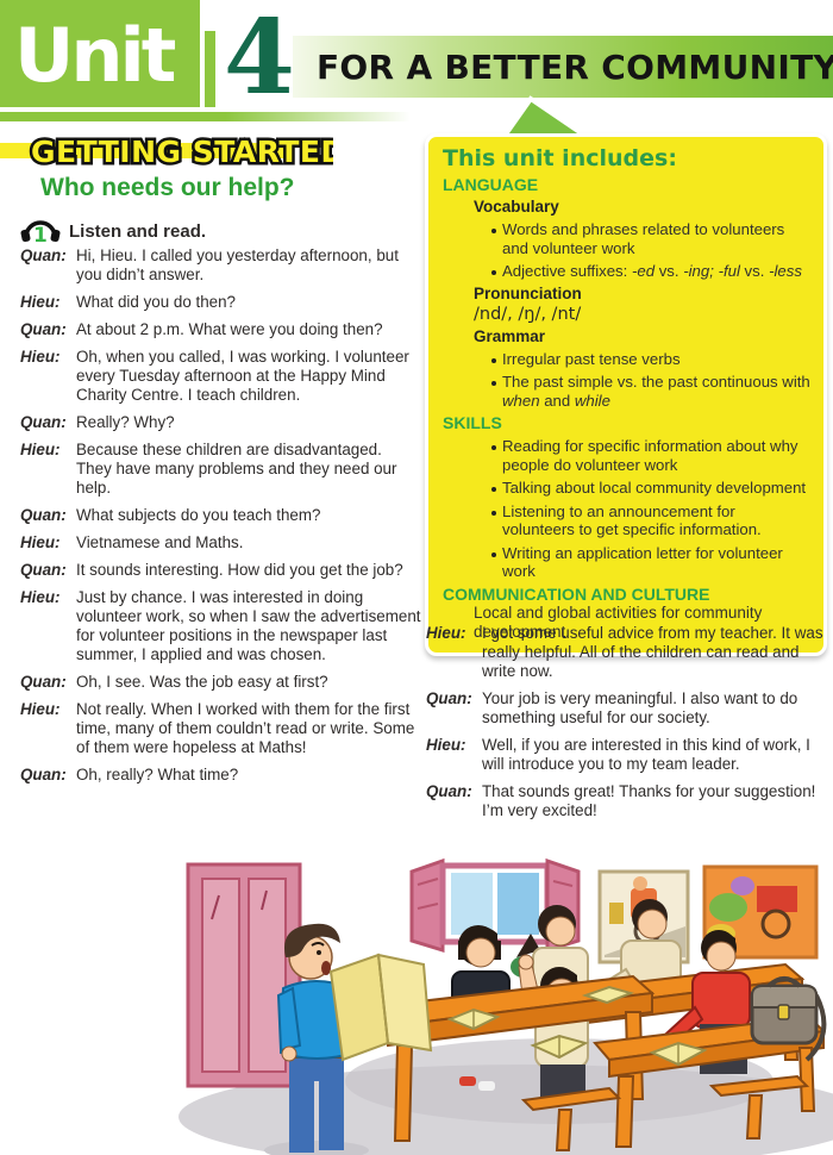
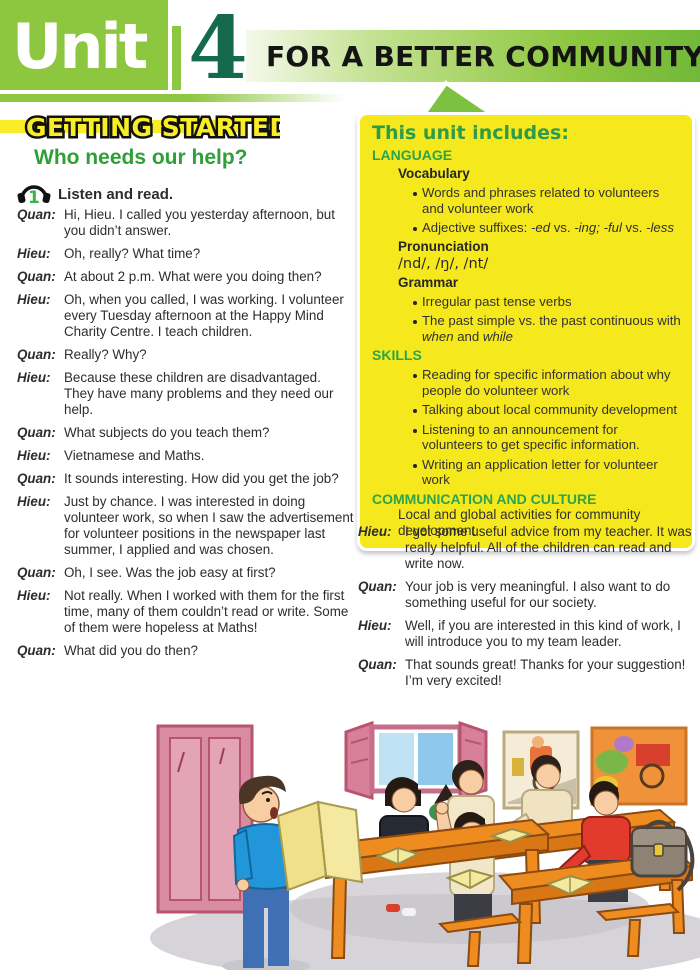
  Unit
  4
  FOR A BETTER COMMUNITY
  GETTING STARTE
  Who needs our help?
  1
  Listen and read.
  Quan:
  Hi, Hieu. I called you yesterday afternoon, but you didn’t answer.
  Hieu:
- What did you do then?
+ Oh, really? What time?
  Quan:
  At about 2 p.m. What were you doing then?
  Hieu:
  Oh, when you called, I was working. I volunteer every Tuesday afternoon at the Happy Mind Charity Centre. I teach children.
  Quan:
  Really? Why?
  Hieu:
  Because these children are disadvantaged. They have many problems and they need our help.
  Quan:
  What subjects do you teach them?
  Hieu:
  Vietnamese and Maths.
  Quan:
  It sounds interesting. How did you get the job?
  Hieu:
  Just by chance. I was interested in doing volunteer work, so when I saw the advertisement for volunteer positions in the newspaper last summer, I applied and was chosen.
  Quan:
  Oh, I see. Was the job easy at first?
  Hieu:
  Not really. When I worked with them for the first time, many of them couldn’t read or write. Some of them were hopeless at Maths!
  Quan:
- Oh, really? What time?
+ What did you do then?
  This unit includes:
  LANGUAGE
  Vocabulary
  Words and phrases related to volunteers and volunteer work
  Adjective suffixes: -ed vs. -ing; -ful vs. -less
  Pronunciation
  /nd/, /ŋ/, /nt/
  Grammar
  Irregular past tense verbs
  The past simple vs. the past continuous with when and while
  SKILLS
  Reading for specific information about why people do volunteer work
  Talking about local community development
  Listening to an announcement for volunteers to get specific information.
  Writing an application letter for volunteer work
  COMMUNICATION AND CULTURE
  Local and global activities for community development
  Hieu:
  I got some useful advice from my teacher. It was really helpful. All of the children can read and write now.
  Quan:
  Your job is very meaningful. I also want to do something useful for our society.
  Hieu:
  Well, if you are interested in this kind of work, I will introduce you to my team leader.
  Quan:
  That sounds great! Thanks for your suggestion! I’m very excited!
